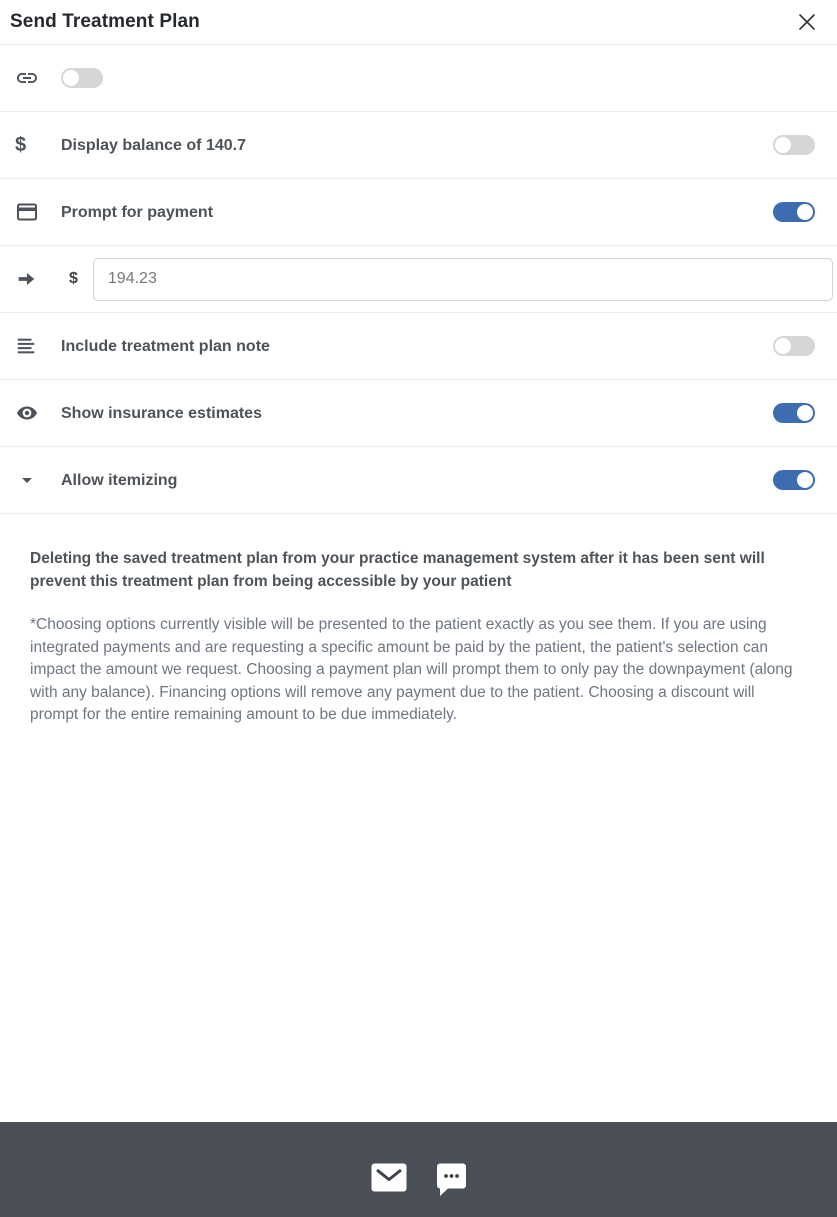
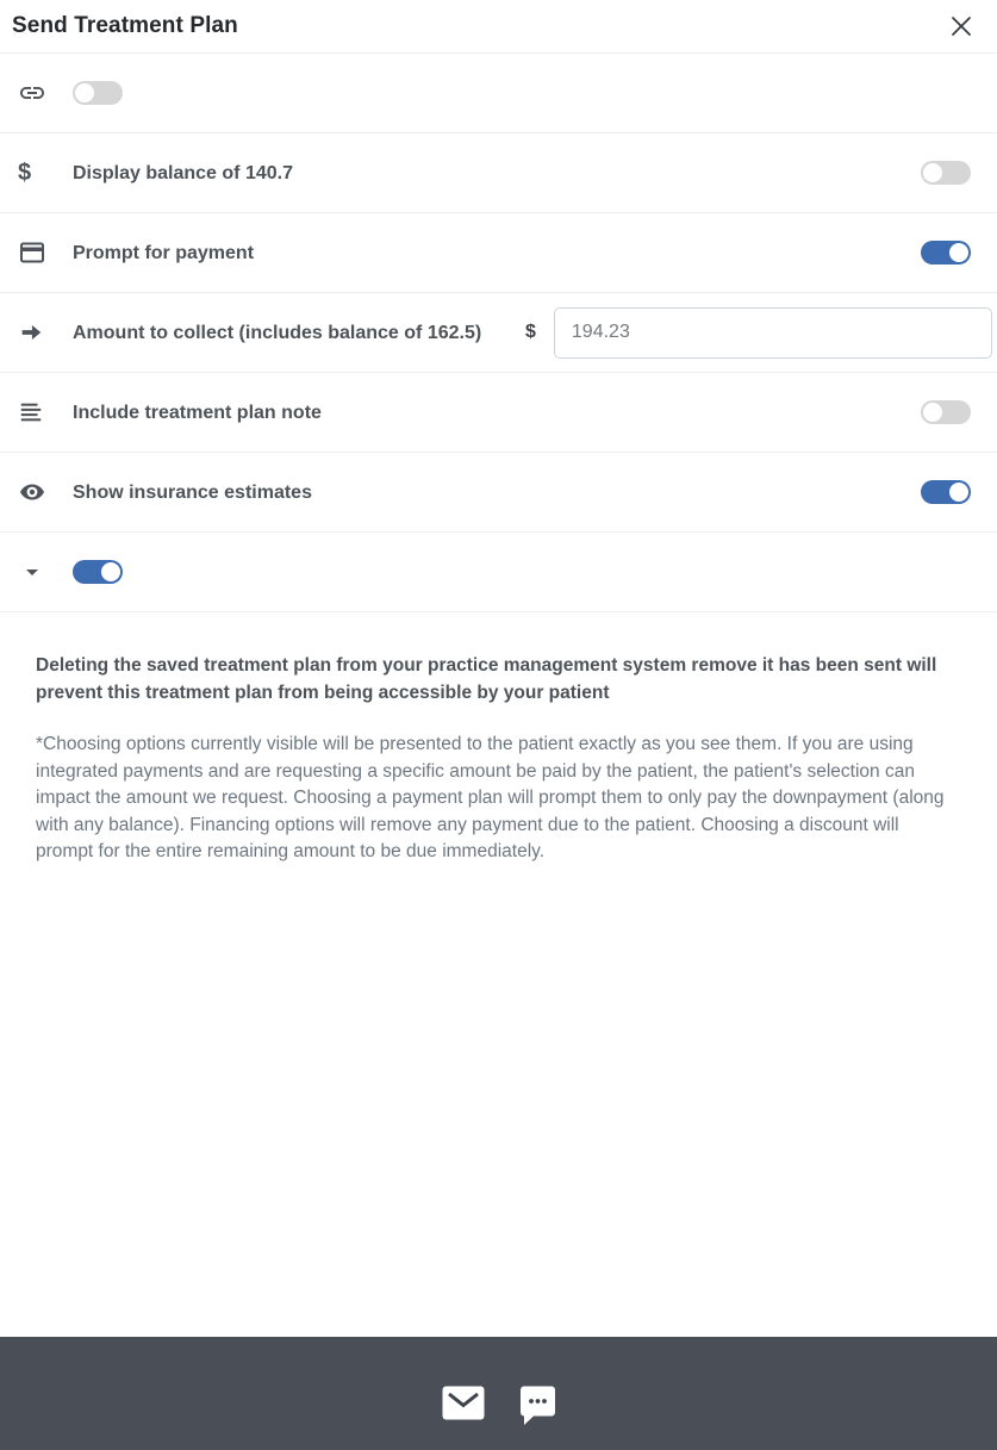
  Send Treatment Plan
  $
  Display balance of 140.7
  Prompt for payment
+ Amount to collect (includes balance of 162.5)
  $
  194.23
  Include treatment plan note
  Show insurance estimates
- Allow itemizing
- Deleting the saved treatment plan from your practice management system after it has been sent will prevent this treatment plan from being accessible by your patient
+ Deleting the saved treatment plan from your practice management system remove it has been sent will prevent this treatment plan from being accessible by your patient
  *Choosing options currently visible will be presented to the patient exactly as you see them. If you are using integrated payments and are requesting a specific amount be paid by the patient, the patient's selection can impact the amount we request. Choosing a payment plan will prompt them to only pay the downpayment (along with any balance). Financing options will remove any payment due to the patient. Choosing a discount will prompt for the entire remaining amount to be due immediately.
